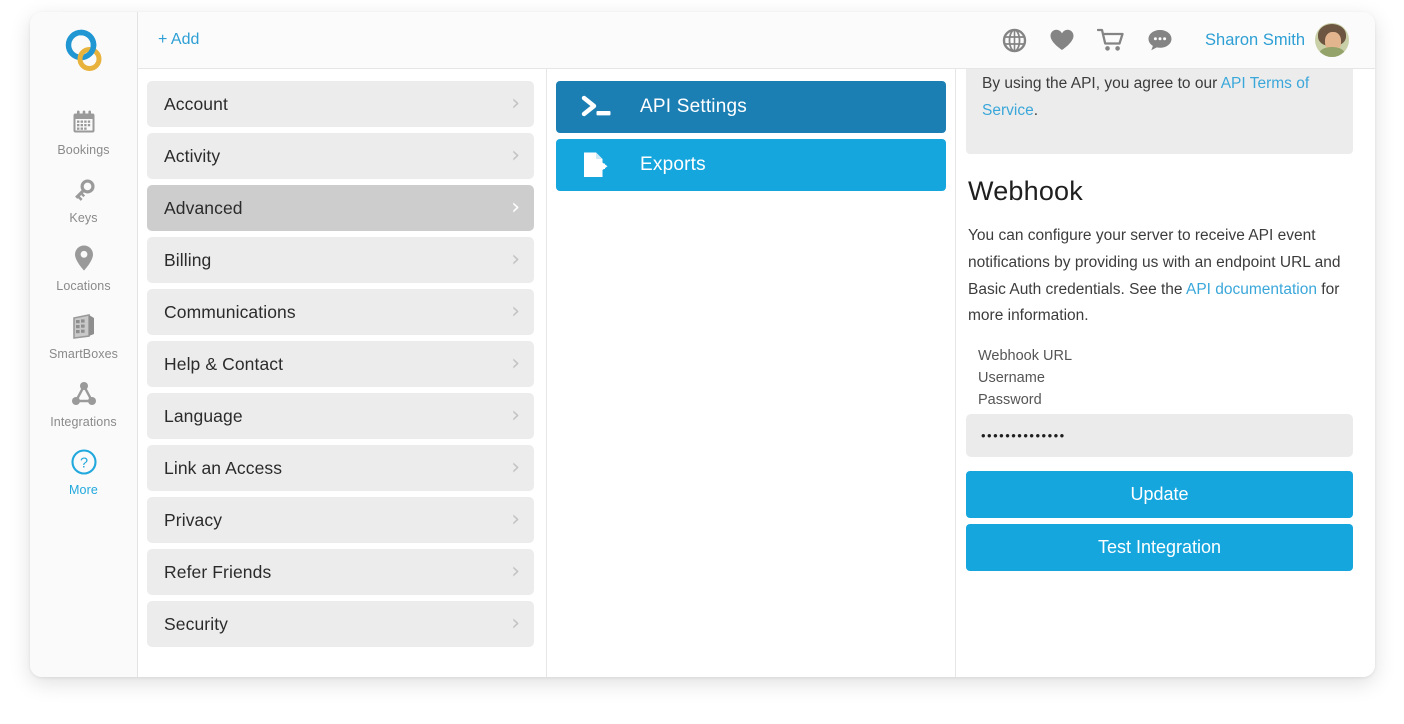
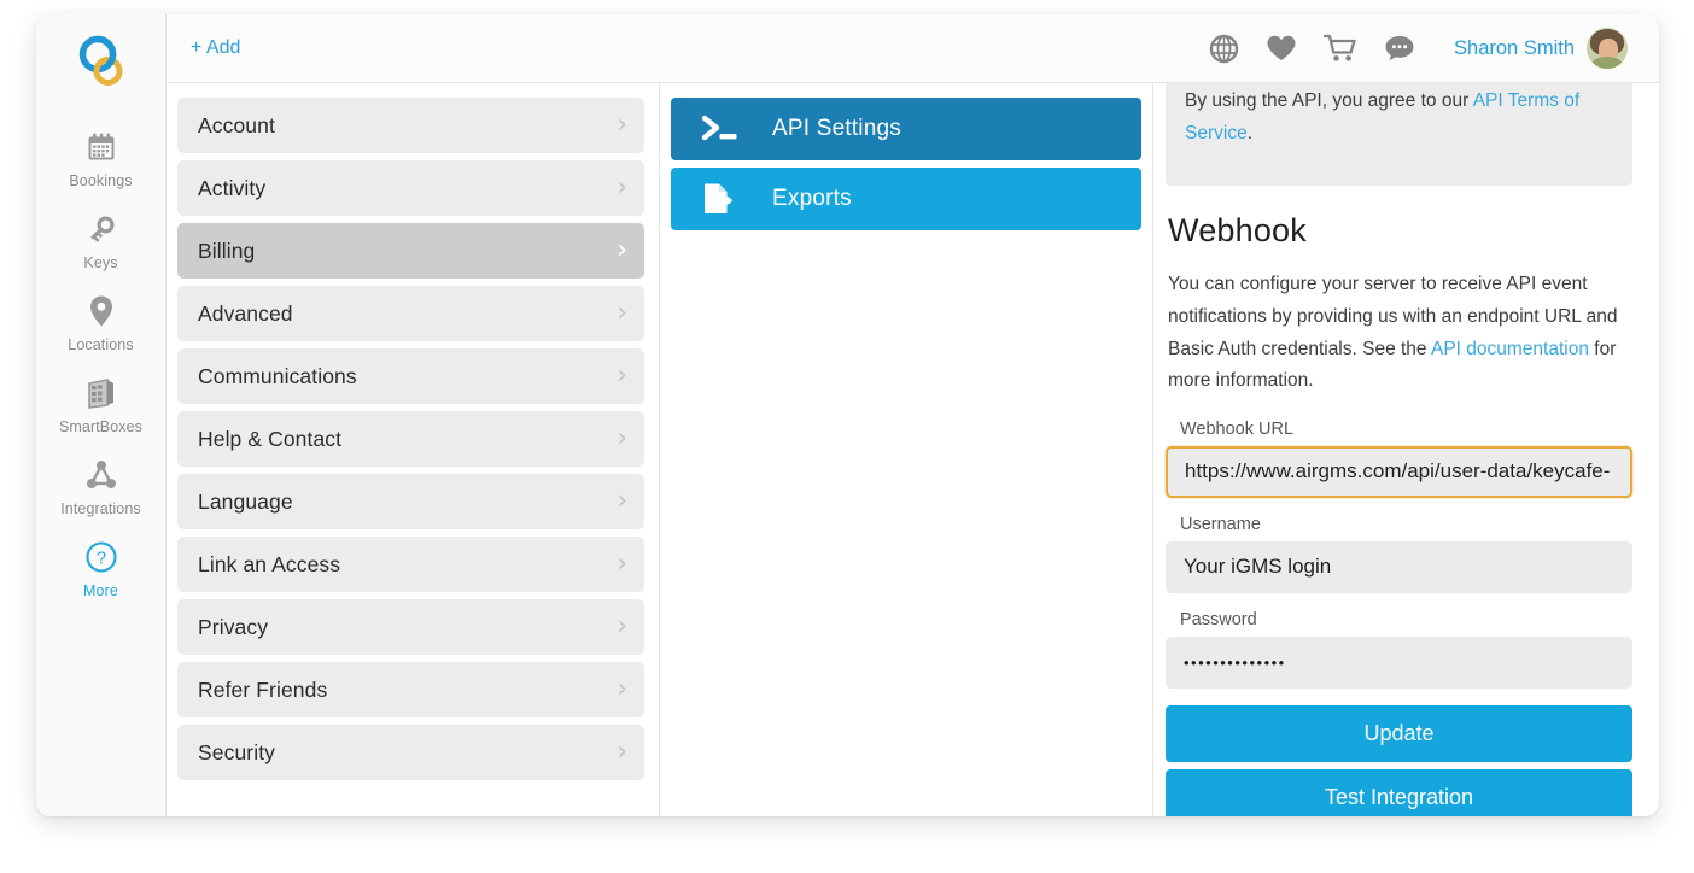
  Bookings
  Keys
  Locations
  SmartBoxes
  Integrations
  ?
  More
  + Add
  Sharon Smith
  Account
  ›
  Activity
  ›
- Advanced
+ Billing
  ›
- Billing
+ Advanced
  ›
  Communications
  ›
  Help & Contact
  ›
  Language
  ›
  Link an Access
  ›
  Privacy
  ›
  Refer Friends
  ›
  Security
  ›
  API Settings
  Exports
  By using the API, you agree to our API Terms of Service.
  Webhook
  You can configure your server to receive API event notifications by providing us with an endpoint URL and Basic Auth credentials. See the API documentation for more information.
  Webhook URL
+ https://www.airgms.com/api/user-data/keycafe-
  Username
+ Your iGMS login
  Password
  ••••••••••••••
  Update
  Test Integration
